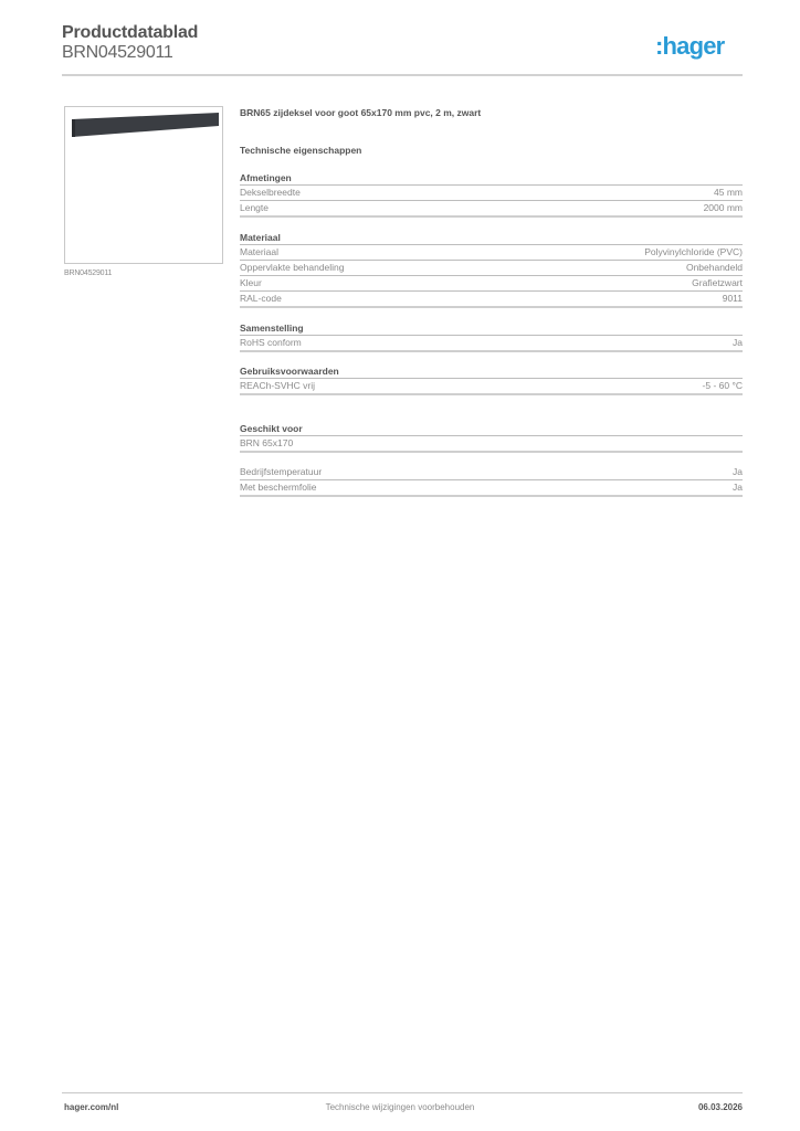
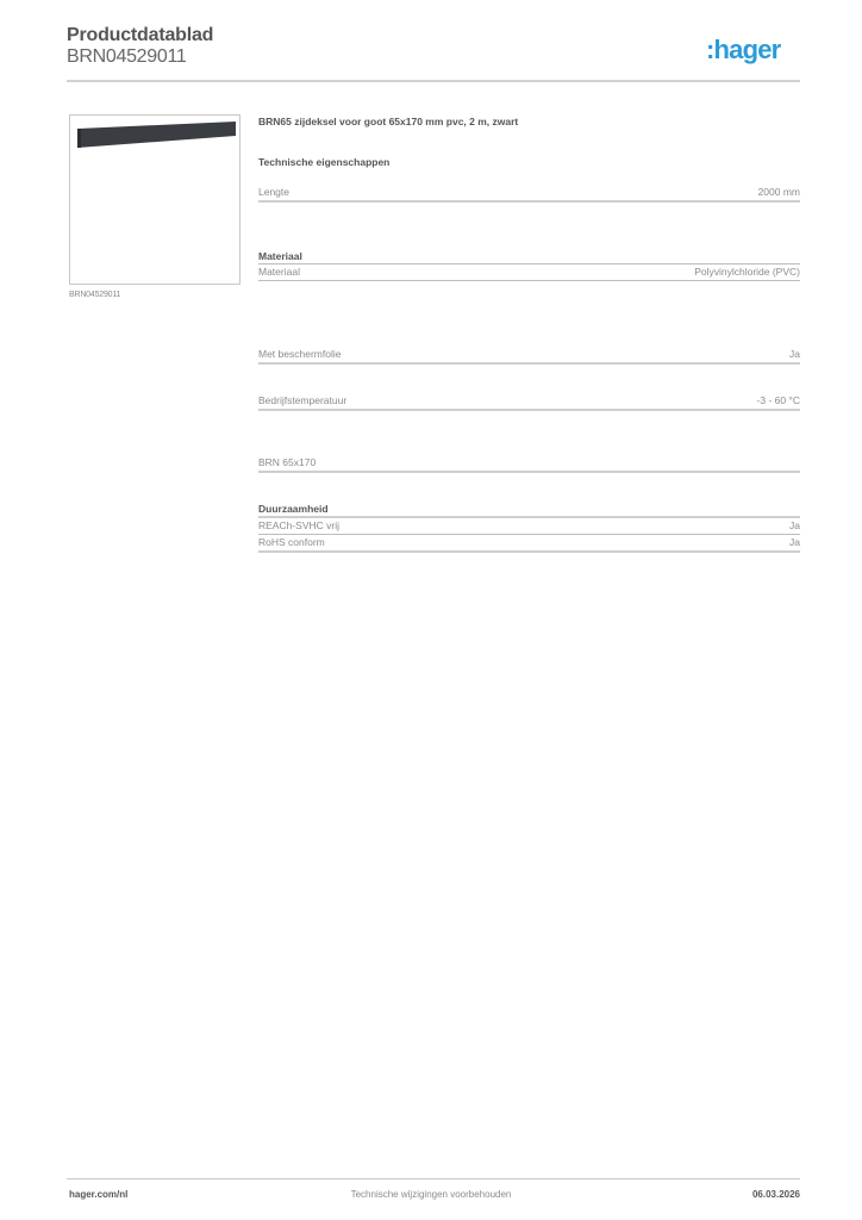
  Productdatablad
  BRN04529011
  :hager
  BRN65 zijdeksel voor goot 65x170 mm pvc, 2 m, zwart
  Technische eigenschappen
- Afmetingen
- Dekselbreedte
- 45 mm
  Lengte
  2000 mm
  Materiaal
  Materiaal
  Polyvinylchloride (PVC)
- Oppervlakte behandeling
- Onbehandeld
- Kleur
- Grafietzwart
- RAL-code
- 9011
- Samenstelling
- RoHS conform
+ Met beschermfolie
  Ja
- Gebruiksvoorwaarden
- REACh-SVHC vrij
+ Bedrijfstemperatuur
- -5 - 60 °C
+ -3 - 60 °C
- Geschikt voor
  BRN 65x170
+ Duurzaamheid
- Bedrijfstemperatuur
+ REACh-SVHC vrij
  Ja
- Met beschermfolie
+ RoHS conform
  Ja
  hager.com/nl
  Technische wijzigingen voorbehouden
  06.03.2026
